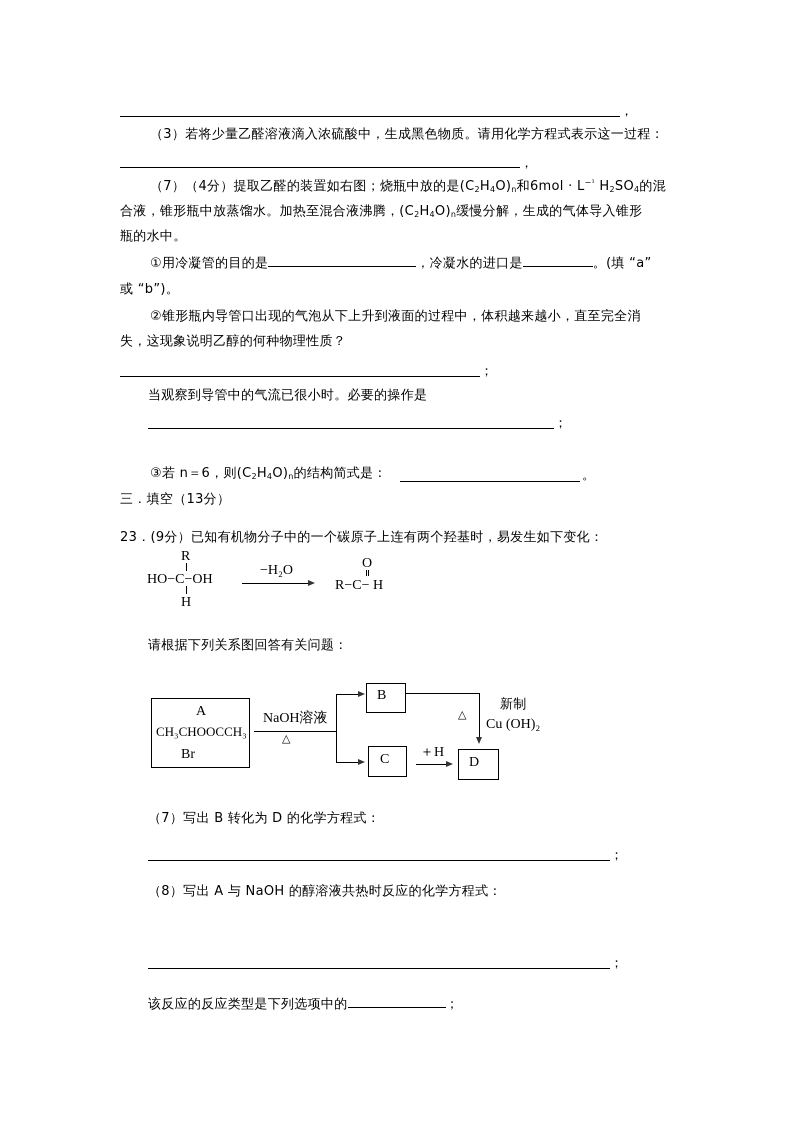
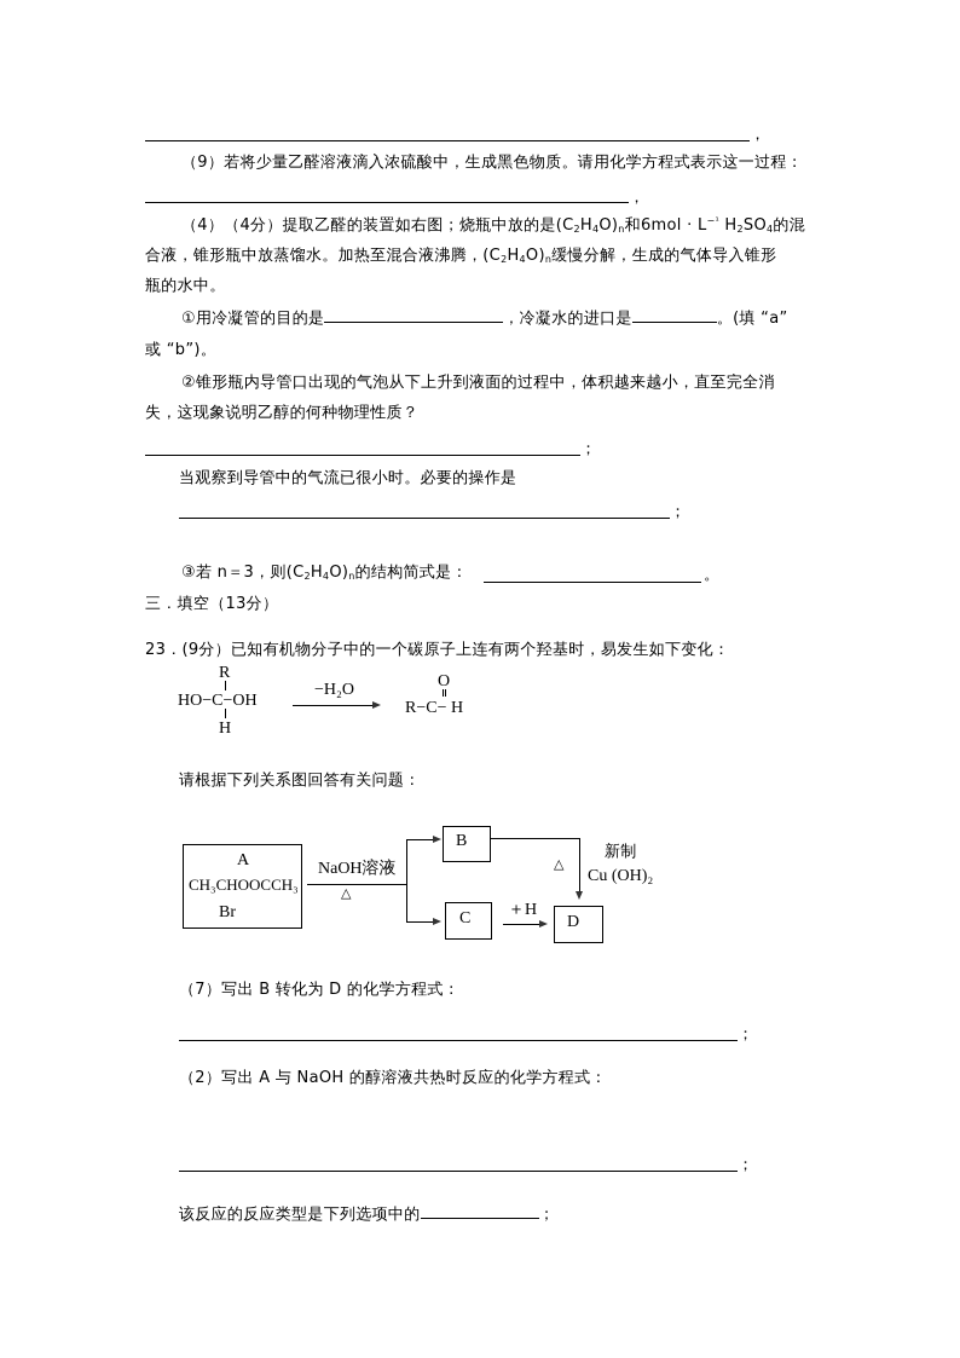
  ，
- （3）若将少量乙醛溶液滴入浓硫酸中，生成黑色物质。请用化学方程式表示这一过程：
+ （9）若将少量乙醛溶液滴入浓硫酸中，生成黑色物质。请用化学方程式表示这一过程：
  ，
- （7）（4分）提取乙醛的装置如右图；烧瓶中放的是(C2H4O)n和6mol · L−¹ H2SO4的混
+ （4）（4分）提取乙醛的装置如右图；烧瓶中放的是(C2H4O)n和6mol · L−¹ H2SO4的混
  合液，锥形瓶中放蒸馏水。加热至混合液沸腾，(C2H4O)n缓慢分解，生成的气体导入锥形
  瓶的水中。
  ①用冷凝管的目的是 ，冷凝水的进口是 。(填 “a”
  或 “b”)。
  ②锥形瓶内导管口出现的气泡从下上升到液面的过程中，体积越来越小，直至完全消
  失，这现象说明乙醇的何种物理性质？
  ；
  当观察到导管中的气流已很小时。必要的操作是
  ；
- ③若 n＝6，则(C2H4O)n的结构简式是：
+ ③若 n＝3，则(C2H4O)n的结构简式是：
  。
  三．填空（13分）
  23．(9分）已知有机物分子中的一个碳原子上连有两个羟基时，易发生如下变化：
  R
  HO−C−OH
  H
  −H₂O
  O
  R−C− H
  请根据下列关系图回答有关问题：
  A
  CH₃CHOOCCH₃
  Br
  NaOH溶液
  △
  B
  △
  新制
  Cu (OH)₂
  C
  ＋H
  D
  （7）写出 B 转化为 D 的化学方程式：
  ；
- （8）写出 A 与 NaOH 的醇溶液共热时反应的化学方程式：
+ （2）写出 A 与 NaOH 的醇溶液共热时反应的化学方程式：
  ；
  该反应的反应类型是下列选项中的 ；
